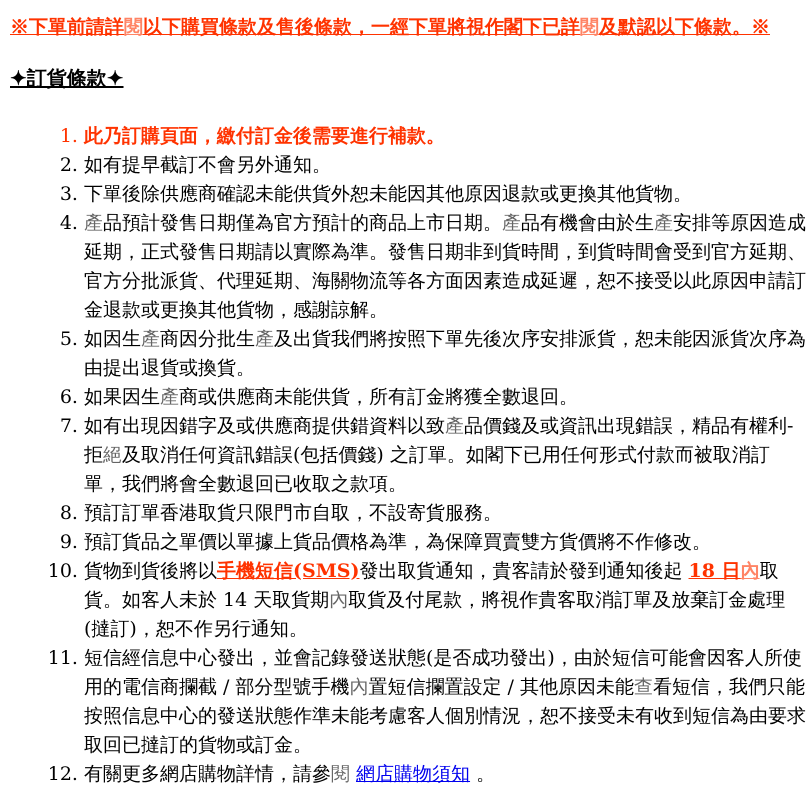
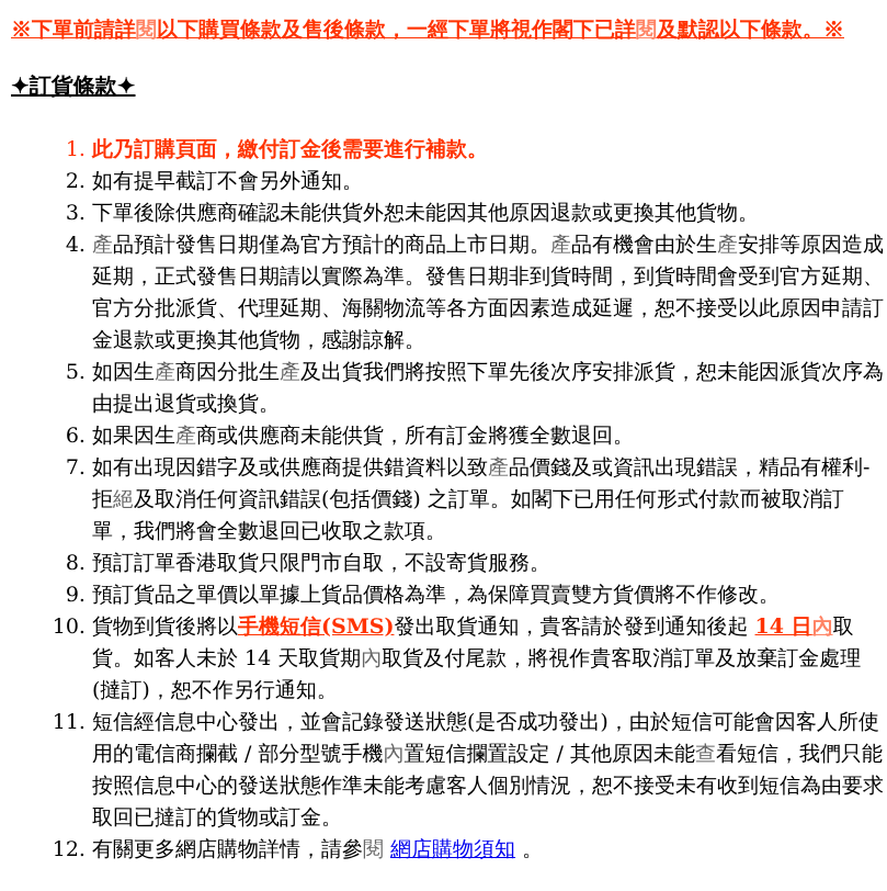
  ※下單前請詳閱以下購買條款及售後條款，一經下單將視作閣下已詳閱及默認以下條款。※
  ✦訂貨條款✦
  此乃訂購頁面，繳付訂金後需要進行補款。
  如有提早截訂不會另外通知。
  下單後除供應商確認未能供貨外恕未能因其他原因退款或更換其他貨物。
  產品預計發售日期僅為官方預計的商品上市日期。產品有機會由於生產安排等原因造成延期，正式發售日期請以實際為準。發售日期非到貨時間，到貨時間會受到官方延期、官方分批派貨、代理延期、海關物流等各方面因素造成延遲，恕不接受以此原因申請訂金退款或更換其他貨物，感謝諒解。
  如因生產商因分批生產及出貨我們將按照下單先後次序安排派貨，恕未能因派貨次序為由提出退貨或換貨。
  如果因生產商或供應商未能供貨，所有訂金將獲全數退回。
  如有出現因錯字及或供應商提供錯資料以致產品價錢及或資訊出現錯誤，精品有權利-拒絕及取消任何資訊錯誤(包括價錢) 之訂單。如閣下已用任何形式付款而被取消訂單，我們將會全數退回已收取之款項。
  預訂訂單香港取貨只限門市自取，不設寄貨服務。
  預訂貨品之單價以單據上貨品價格為準，為保障買賣雙方貨價將不作修改。
- 貨物到貨後將以手機短信(SMS)發出取貨通知，貴客請於發到通知後起 18 日內取貨。如客人未於 14 天取貨期內取貨及付尾款，將視作貴客取消訂單及放棄訂金處理(撻訂)，恕不作另行通知。
+ 貨物到貨後將以手機短信(SMS)發出取貨通知，貴客請於發到通知後起 14 日內取貨。如客人未於 14 天取貨期內取貨及付尾款，將視作貴客取消訂單及放棄訂金處理(撻訂)，恕不作另行通知。
  短信經信息中心發出，並會記錄發送狀態(是否成功發出)，由於短信可能會因客人所使用的電信商攔截 / 部分型號手機內置短信攔置設定 / 其他原因未能查看短信，我們只能按照信息中心的發送狀態作準未能考慮客人個別情況，恕不接受未有收到短信為由要求取回已撻訂的貨物或訂金。
  有關更多網店購物詳情，請參閱 網店購物須知 。
